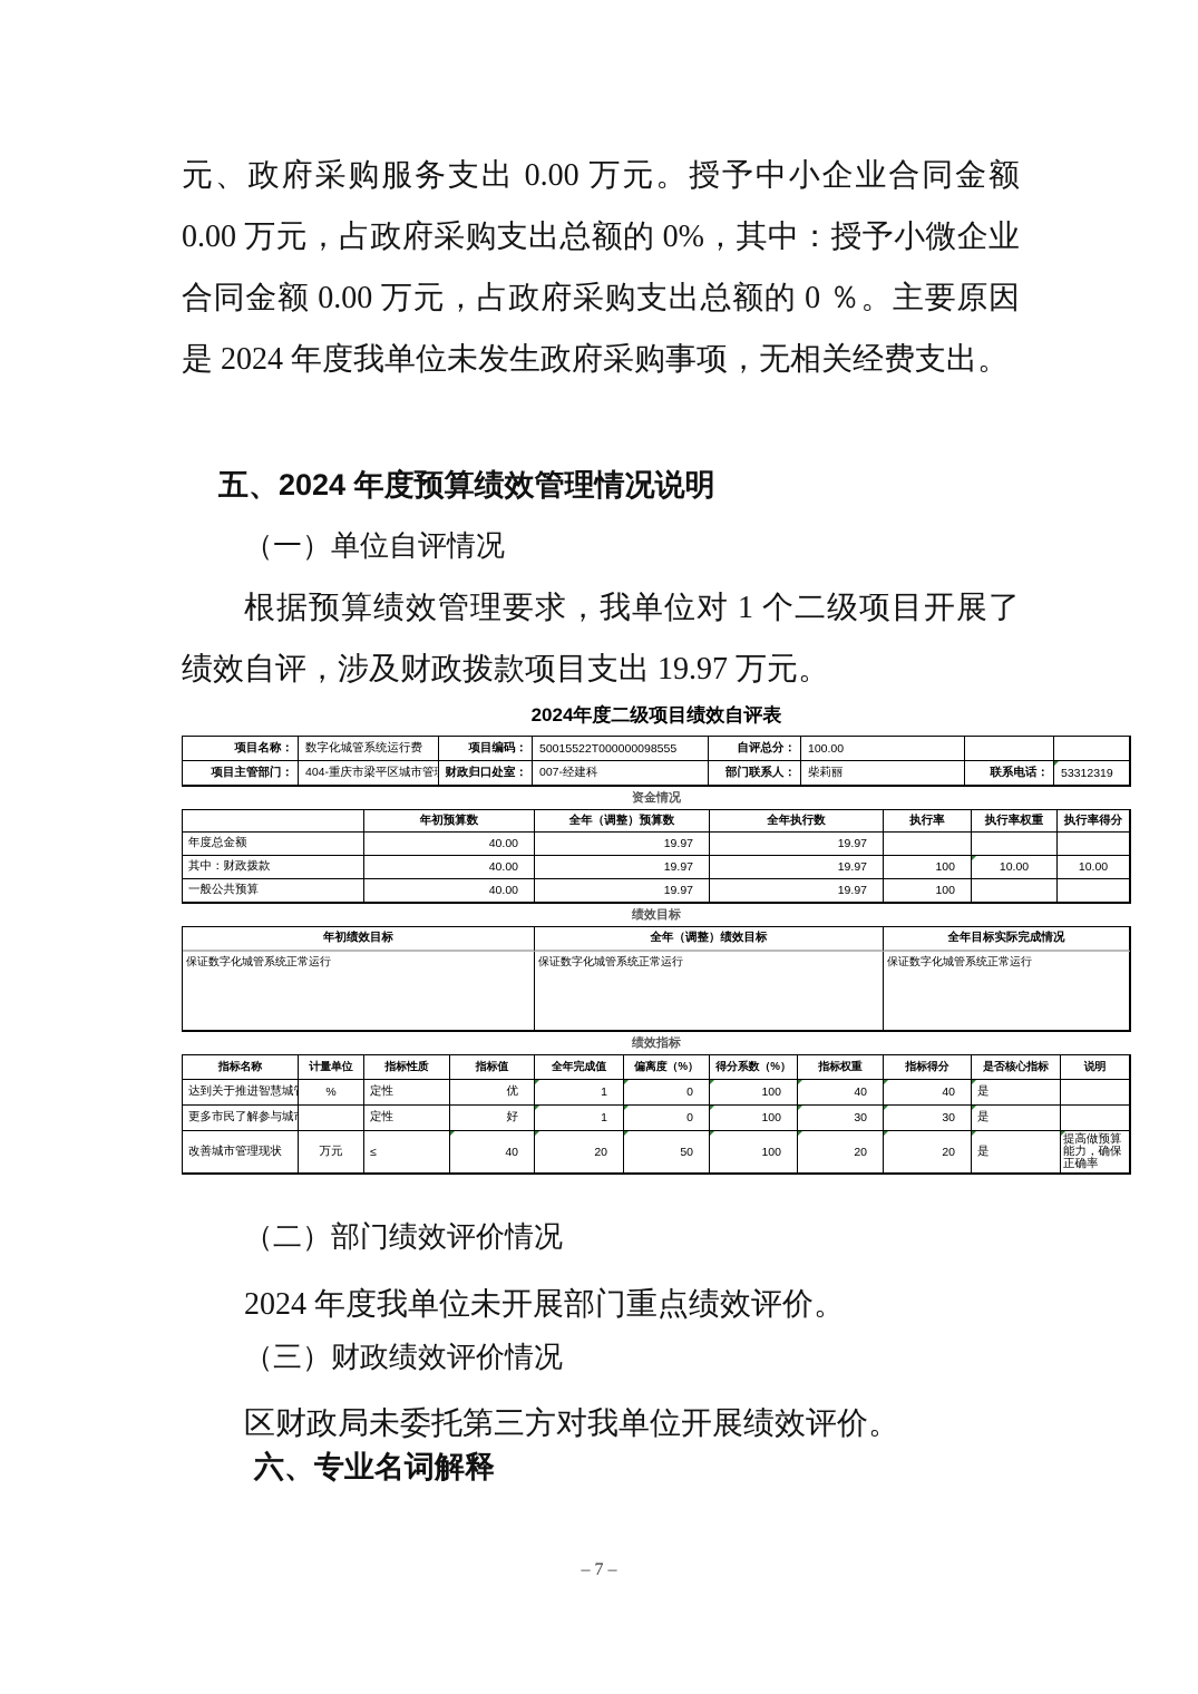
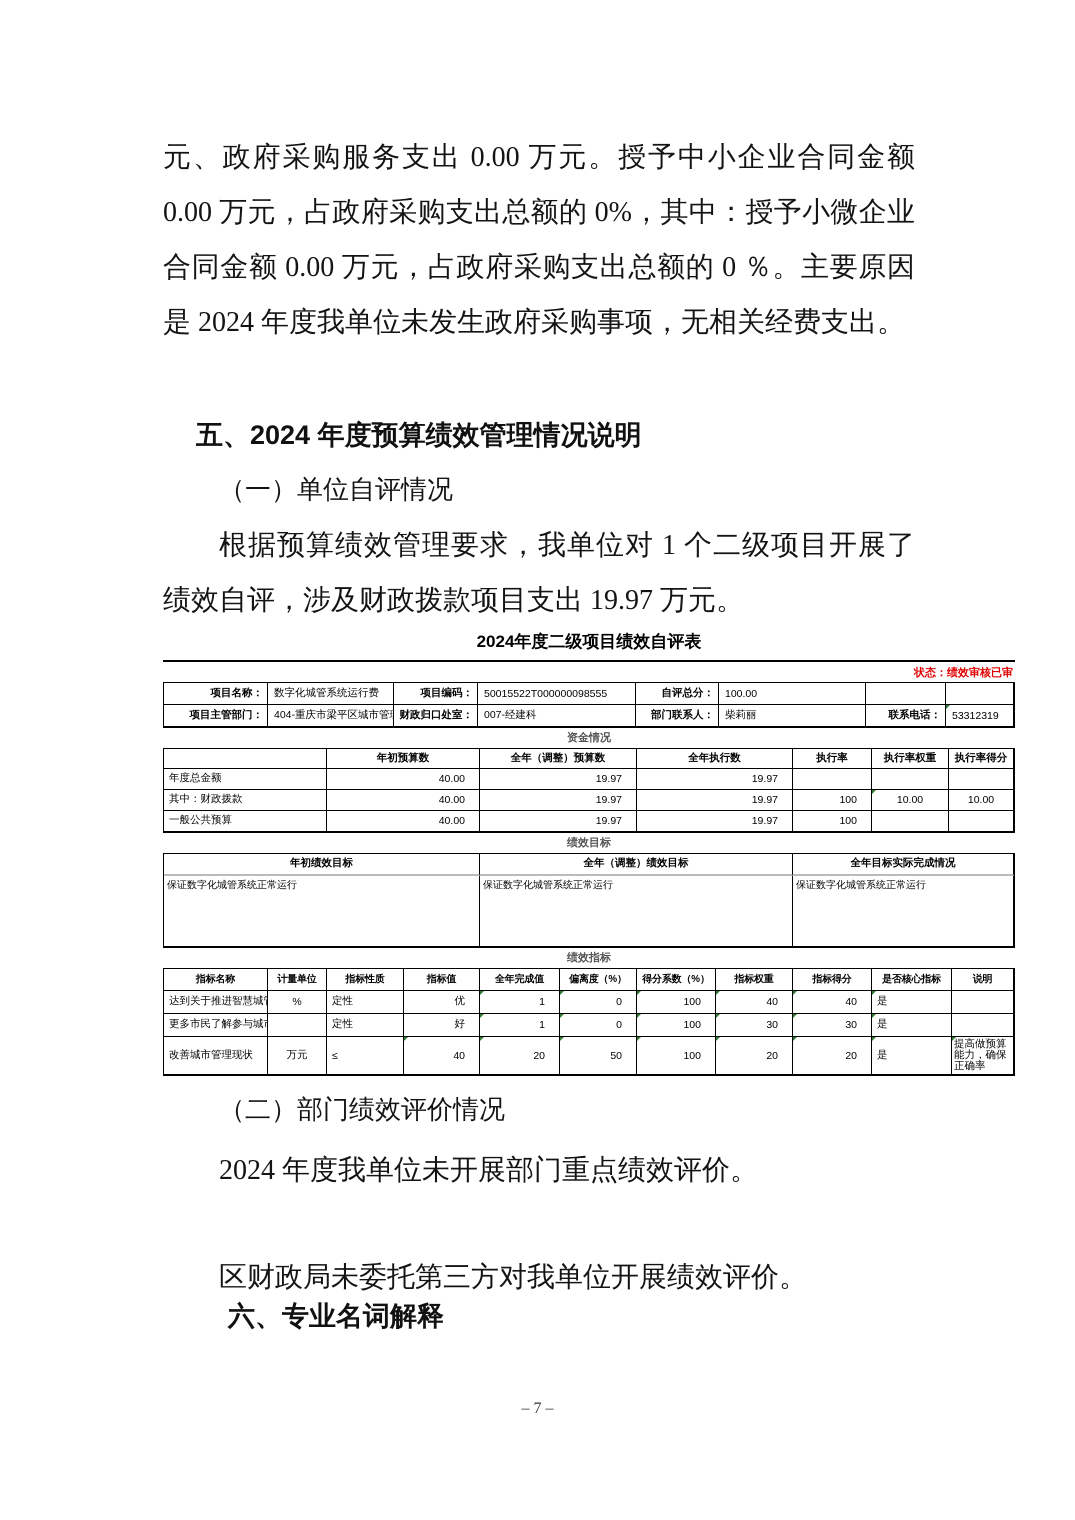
  元、政府采购服务支出 0.00 万元。授予中小企业合同金额 0.00 万元，占政府采购支出总额的 0%，其中：授予小微企业合同金额 0.00 万元，占政府采购支出总额的 0 ％。主要原因是 2024 年度我单位未发生政府采购事项，无相关经费支出。
  五、2024 年度预算绩效管理情况说明
  （一）单位自评情况
  根据预算绩效管理要求，我单位对 1 个二级项目开展了绩效自评，涉及财政拨款项目支出 19.97 万元。
  2024年度二级项目绩效自评表
+ 状态：绩效审核已审
  项目名称：
  数字化城管系统运行费
  项目编码：
  50015522T000000098555
  自评总分：
  100.00
  项目主管部门：
  404-重庆市梁平区城市管
  财政归口处室：
  007-经建科
  部门联系人：
  柴莉丽
  联系电话：
  53312319
  资金情况
  年初预算数
  全年（调整）预算数
  全年执行数
  执行率
  执行率权重
  执行率得分
  年度总金额
  40.00
  19.97
  19.97
  其中：财政拨款
  40.00
  19.97
  19.97
  100
  10.00
  10.00
  一般公共预算
  40.00
  19.97
  19.97
  100
  绩效目标
  年初绩效目标
  全年（调整）绩效目标
  全年目标实际完成情况
  保证数字化城管系统正常运行
  保证数字化城管系统正常运行
  保证数字化城管系统正常运行
  绩效指标
  指标名称
  计量单位
  指标性质
  指标值
  全年完成值
  偏离度（%）
  得分系数（%）
  指标权重
  指标得分
  是否核心指标
  说明
  达到关于推进智慧城
  %
  定性
  优
  1
  0
  100
  40
  40
  是
  更多市民了解参与城
  定性
  好
  1
  0
  100
  30
  30
  是
  改善城市管理现状
  万元
  ≤
  40
  20
  50
  100
  20
  20
  是
  提高做预算能力，确保正确率
  （二）部门绩效评价情况
  2024 年度我单位未开展部门重点绩效评价。
- （三）财政绩效评价情况
  区财政局未委托第三方对我单位开展绩效评价。
  六、专业名词解释
  – 7 –
